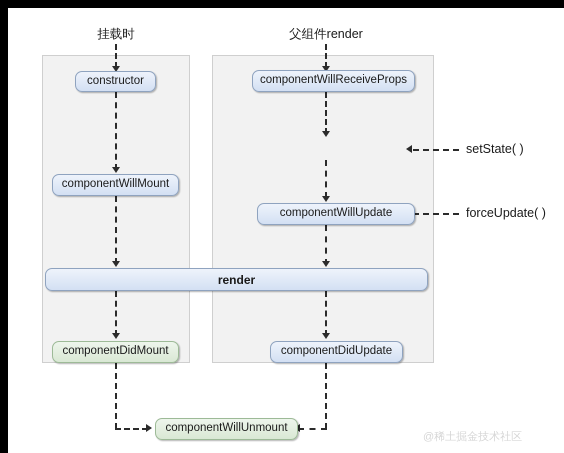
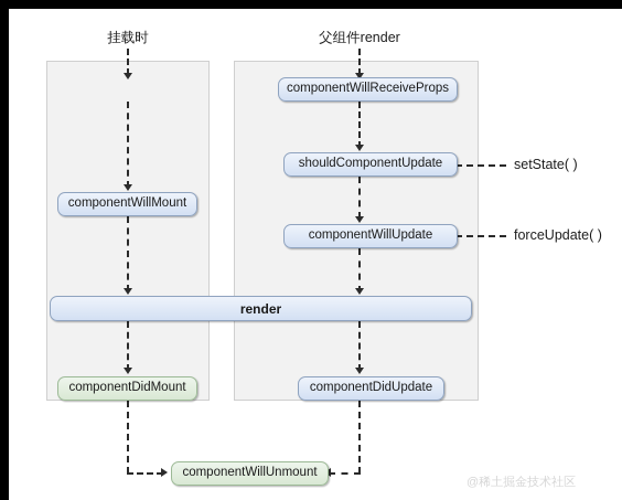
  挂载时
  父组件render
- constructor
  componentWillMount
  componentDidMount
  componentWillReceiveProps
+ shouldComponentUpdate
  componentWillUpdate
  componentDidUpdate
  render
  componentWillUnmount
  setState( )
  forceUpdate( )
  @稀土掘金技术社区
